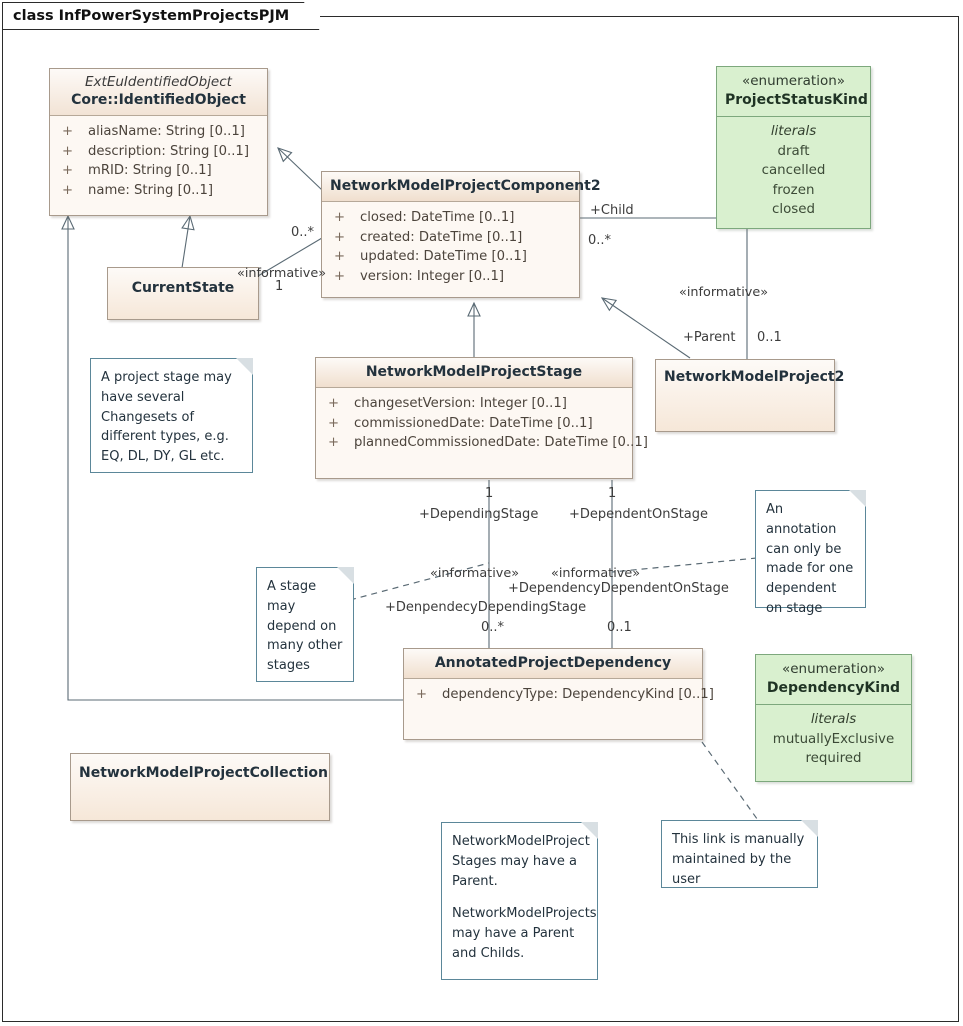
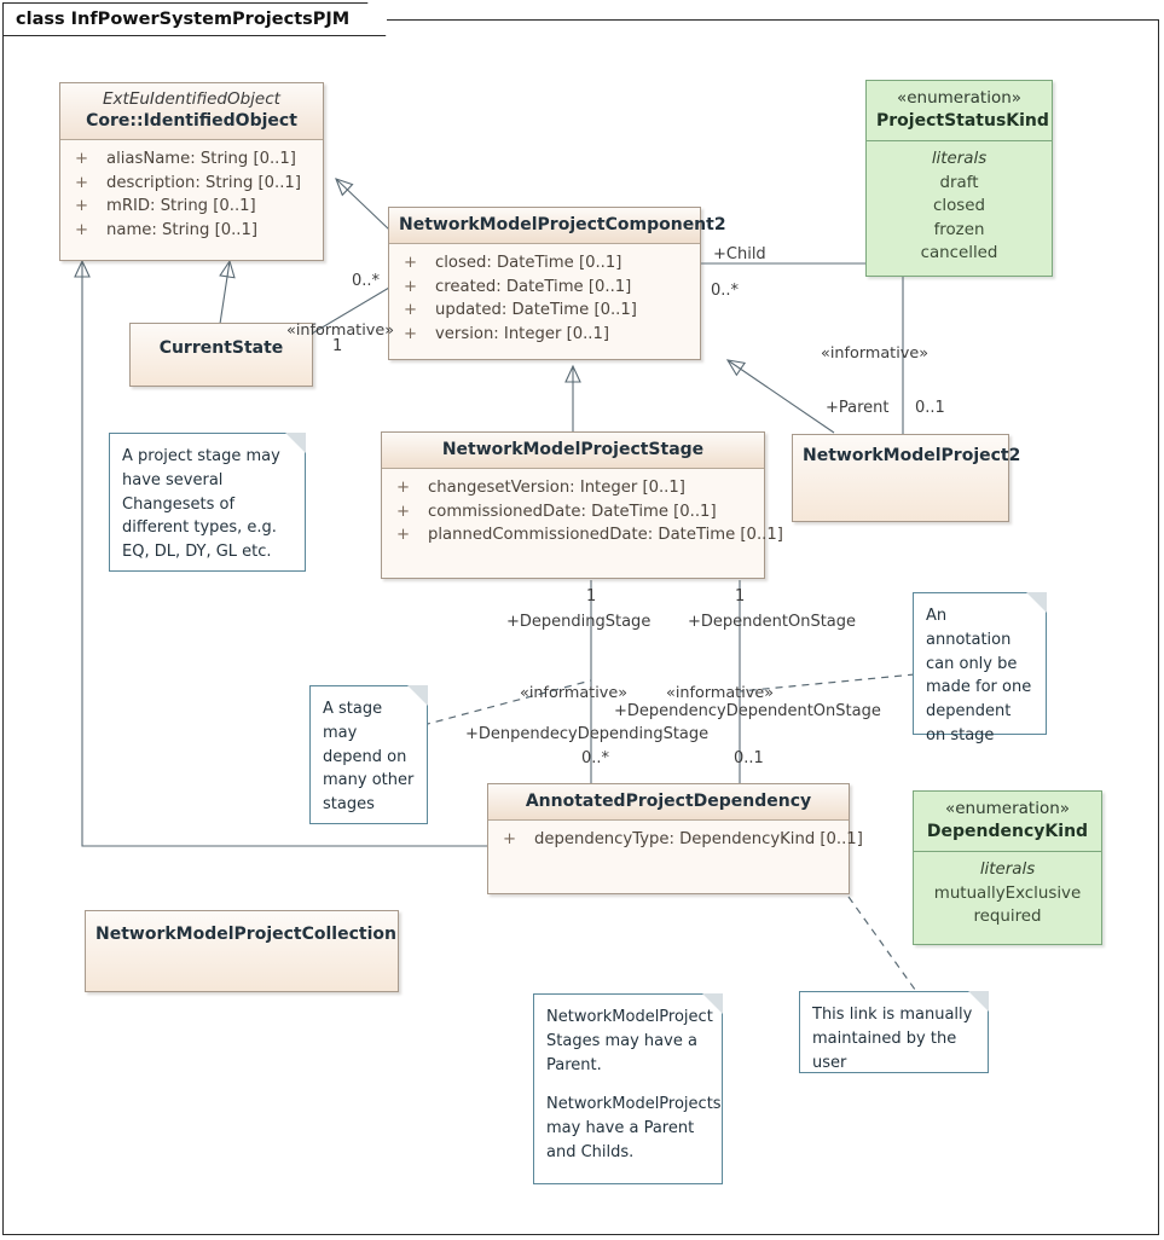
  class InfPowerSystemProjectsPJM
  ExtEuIdentifiedObject
  Core::IdentifiedObject
  +
  aliasName: String [0..1]
  +
  description: String [0..1]
  +
  mRID: String [0..1]
  +
  name: String [0..1]
  NetworkModelProjectComponent2
  +
  closed: DateTime [0..1]
  +
  created: DateTime [0..1]
  +
  updated: DateTime [0..1]
  +
  version: Integer [0..1]
  NetworkModelProjectStage
  +
  changesetVersion: Integer [0..1]
  +
  commissionedDate: DateTime [0..1]
  +
  plannedCommissionedDate: DateTime [0..1]
  AnnotatedProjectDependency
  +
  dependencyType: DependencyKind [0..1]
  CurrentState
  NetworkModelProject2
  NetworkModelProjectCollection
  «enumeration»
  ProjectStatusKind
  literals
  draft
- cancelled
+ closed
  frozen
- closed
+ cancelled
  «enumeration»
  DependencyKind
  literals
  mutuallyExclusive
  required
  A project stage may have several Changesets of different types, e.g. EQ, DL, DY, GL etc.
  A stage may depend on many other stages
  An annotation can only be made for one dependent on stage
  NetworkModelProject Stages may have a Parent.
  NetworkModelProjects may have a Parent and Childs.
  This link is manually maintained by the user
  +Child
  0..*
  «informative»
  +Parent
  0..1
  0..*
  «informative»
  1
  1
  +DependingStage
  1
  +DependentOnStage
  «informative»
  «informative»
  +DependencyDependentOnStage
  +DenpendecyDependingStage
  0..*
  0..1
